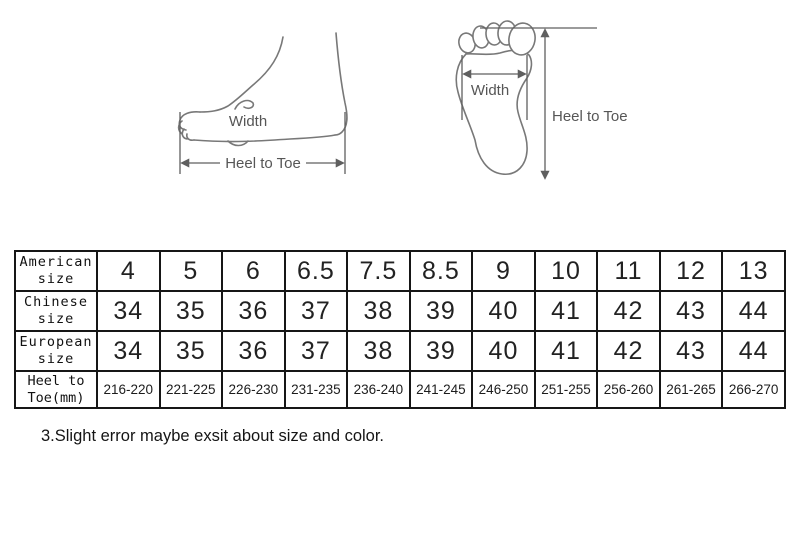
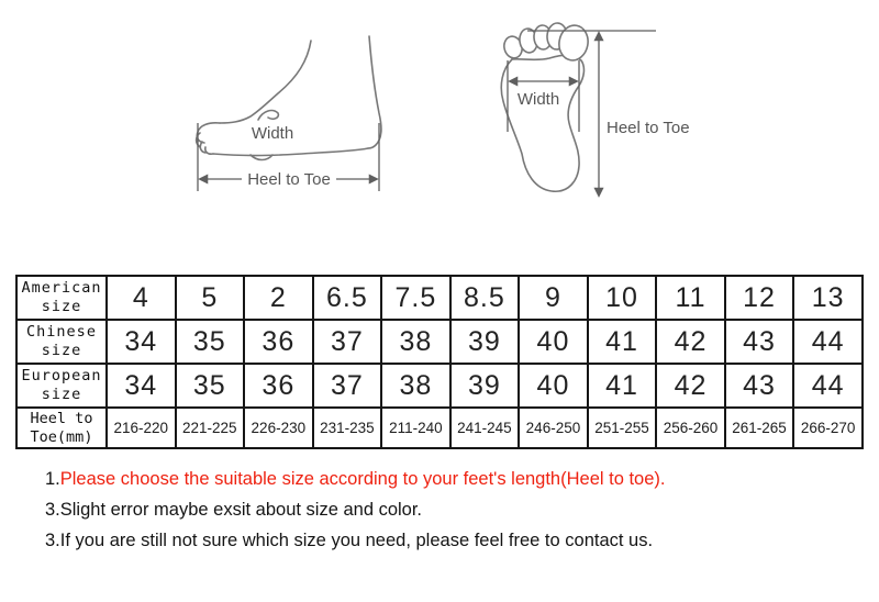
  Heel to Toe
  Width
  Width
  Heel to Toe
- American size	4	5	6	6.5	7.5	8.5	9	10	11	12	13
+ American size	4	5	2	6.5	7.5	8.5	9	10	11	12	13
  Chinese size	34	35	36	37	38	39	40	41	42	43	44
  European size	34	35	36	37	38	39	40	41	42	43	44
- Heel to Toe(mm)	216-220	221-225	226-230	231-235	236-240	241-245	246-250	251-255	256-260	261-265	266-270
+ Heel to Toe(mm)	216-220	221-225	226-230	231-235	211-240	241-245	246-250	251-255	256-260	261-265	266-270
+ 1.Please choose the suitable size according to your feet's length(Heel to toe).
  3.Slight error maybe exsit about size and color.
+ 3.If you are still not sure which size you need, please feel free to contact us.
